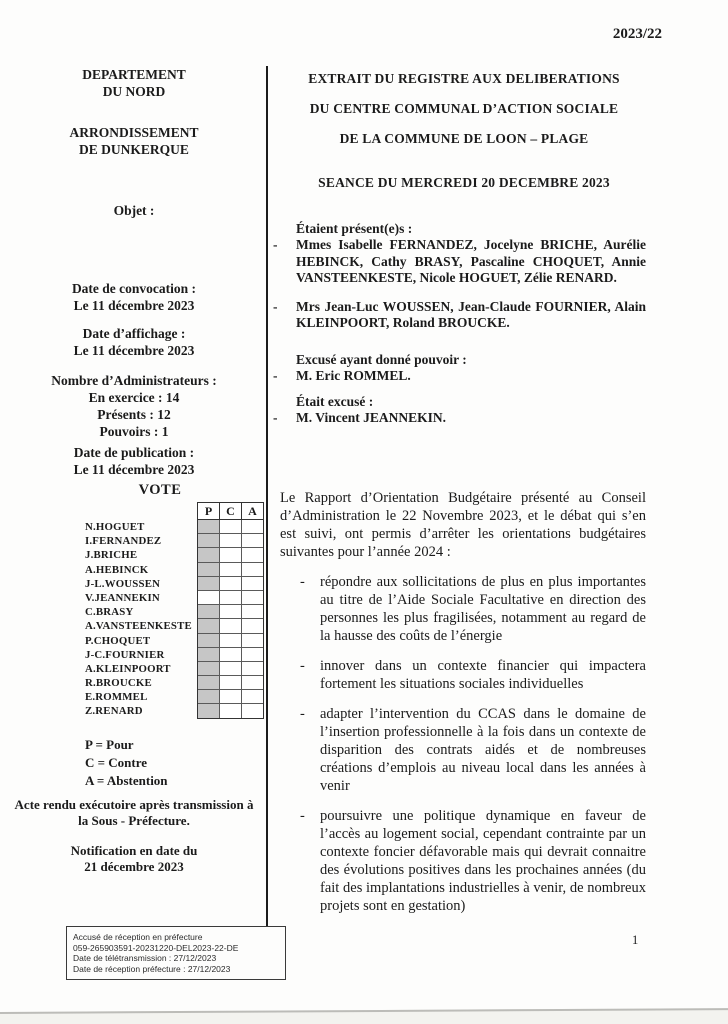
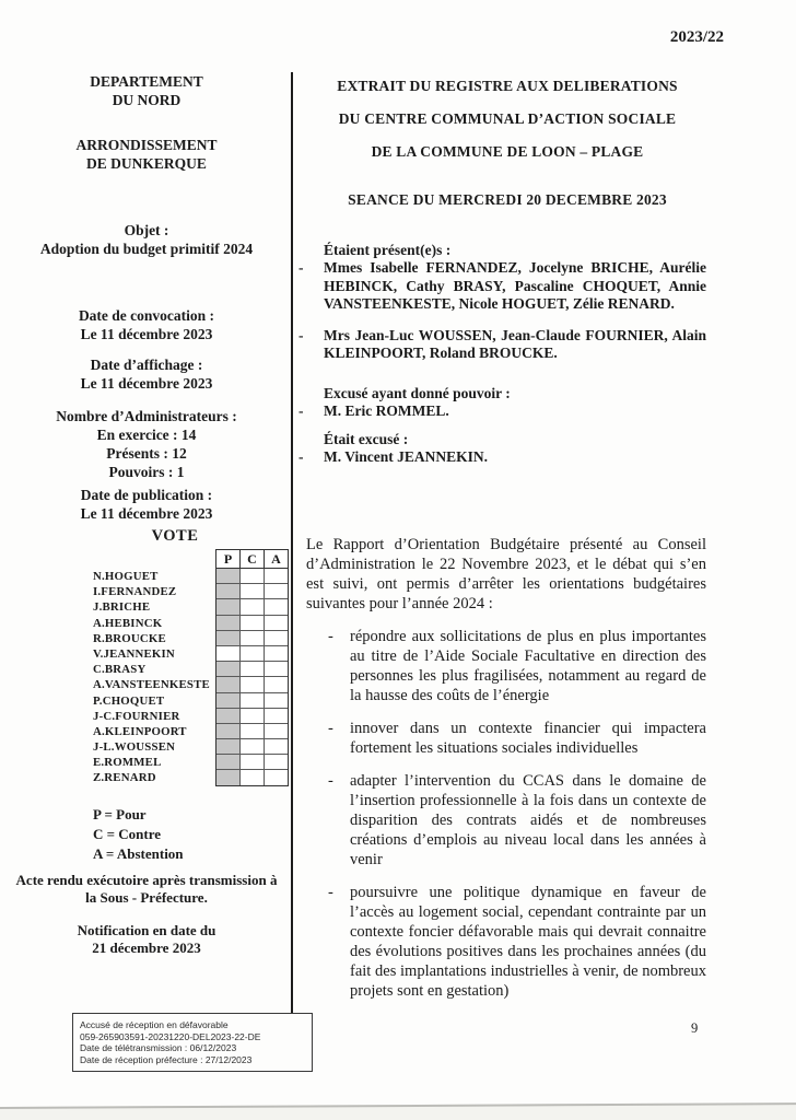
  2023/22
  DEPARTEMENT
  DU NORD
  ARRONDISSEMENT
  DE DUNKERQUE
  Objet :
+ Adoption du budget primitif 2024
  Date de convocation :
  Le 11 décembre 2023
  Date d’affichage :
  Le 11 décembre 2023
  Nombre d’Administrateurs :
  En exercice : 14
  Présents : 12
  Pouvoirs : 1
  Date de publication :
  Le 11 décembre 2023
  VOTE
  N.HOGUET
  I.FERNANDEZ
  J.BRICHE
  A.HEBINCK
- J-L.WOUSSEN
+ R.BROUCKE
  V.JEANNEKIN
  C.BRASY
  A.VANSTEENKESTE
  P.CHOQUET
  J-C.FOURNIER
  A.KLEINPOORT
- R.BROUCKE
+ J-L.WOUSSEN
  E.ROMMEL
  Z.RENARD
  P
  C
  A
  P = Pour
  C = Contre
  A = Abstention
  Acte rendu exécutoire après transmission à la Sous - Préfecture.
  Notification en date du
  21 décembre 2023
  EXTRAIT DU REGISTRE AUX DELIBERATIONS
  DU CENTRE COMMUNAL D’ACTION SOCIALE
  DE LA COMMUNE DE LOON – PLAGE
  SEANCE DU MERCREDI 20 DECEMBRE 2023
  Étaient présent(e)s :
  -
  Mmes Isabelle FERNANDEZ, Jocelyne BRICHE, Aurélie HEBINCK, Cathy BRASY, Pascaline CHOQUET, Annie VANSTEENKESTE, Nicole HOGUET, Zélie RENARD.
  -
  Mrs Jean-Luc WOUSSEN, Jean-Claude FOURNIER, Alain KLEINPOORT, Roland BROUCKE.
  Excusé ayant donné pouvoir :
  -
  M. Eric ROMMEL.
  Était excusé :
  -
  M. Vincent JEANNEKIN.
  Le Rapport d’Orientation Budgétaire présenté au Conseil d’Administration le 22 Novembre 2023, et le débat qui s’en est suivi, ont permis d’arrêter les orientations budgétaires suivantes pour l’année 2024 :
  -
  répondre aux sollicitations de plus en plus importantes au titre de l’Aide Sociale Facultative en direction des personnes les plus fragilisées, notamment au regard de la hausse des coûts de l’énergie
  -
  innover dans un contexte financier qui impactera fortement les situations sociales individuelles
  -
  adapter l’intervention du CCAS dans le domaine de l’insertion professionnelle à la fois dans un contexte de disparition des contrats aidés et de nombreuses créations d’emplois au niveau local dans les années à venir
  -
  poursuivre une politique dynamique en faveur de l’accès au logement social, cependant contrainte par un contexte foncier défavorable mais qui devrait connaitre des évolutions positives dans les prochaines années (du fait des implantations industrielles à venir, de nombreux projets sont en gestation)
- Accusé de réception en préfecture
+ Accusé de réception en défavorable
  059-265903591-20231220-DEL2023-22-DE
- Date de télétransmission : 27/12/2023
+ Date de télétransmission : 06/12/2023
  Date de réception préfecture : 27/12/2023
- 1
+ 9
